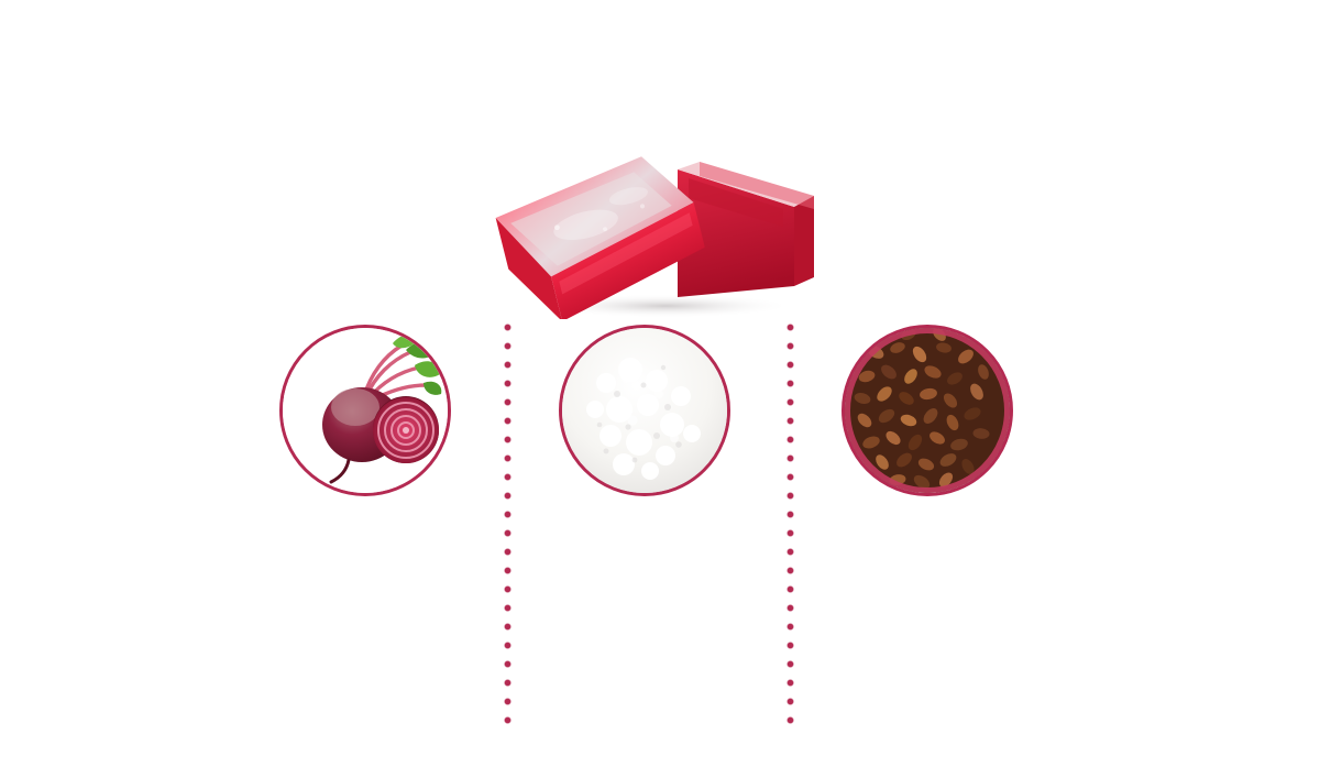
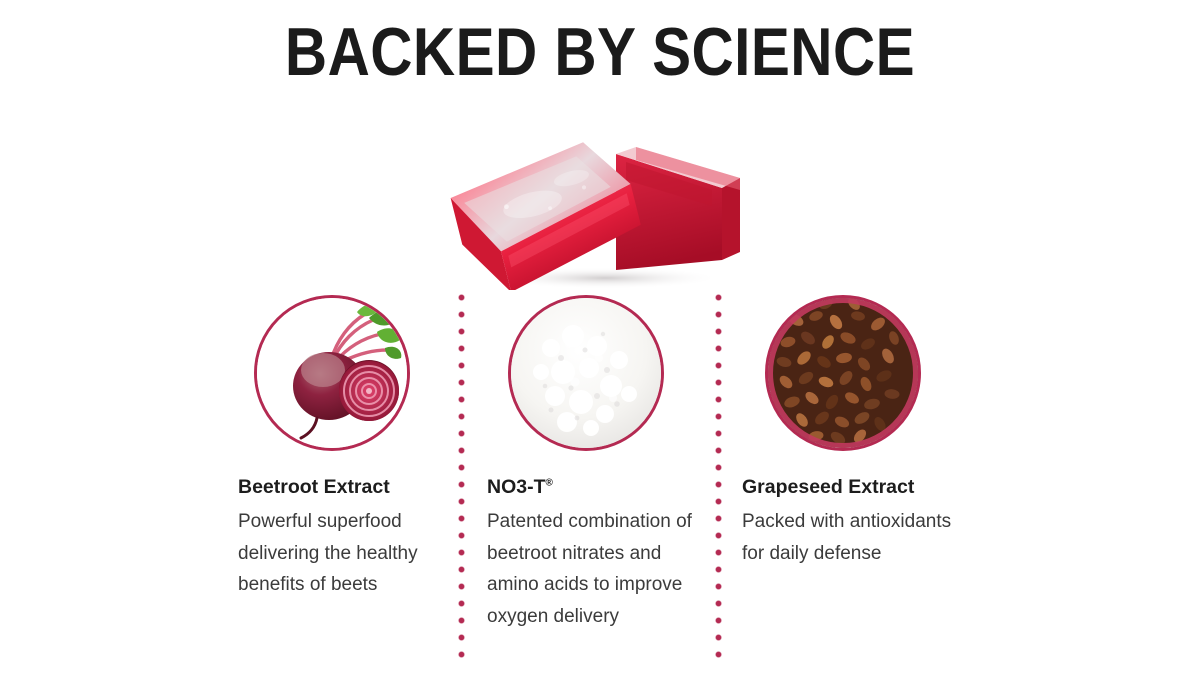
+ BACKED BY SCIENCE
+ Beetroot Extract
+ Powerful superfood delivering the healthy benefits of beets
+ NO3-T®
+ Patented combination of beetroot nitrates and amino acids to improve oxygen delivery
+ Grapeseed Extract
+ Packed with antioxidants for daily defense
